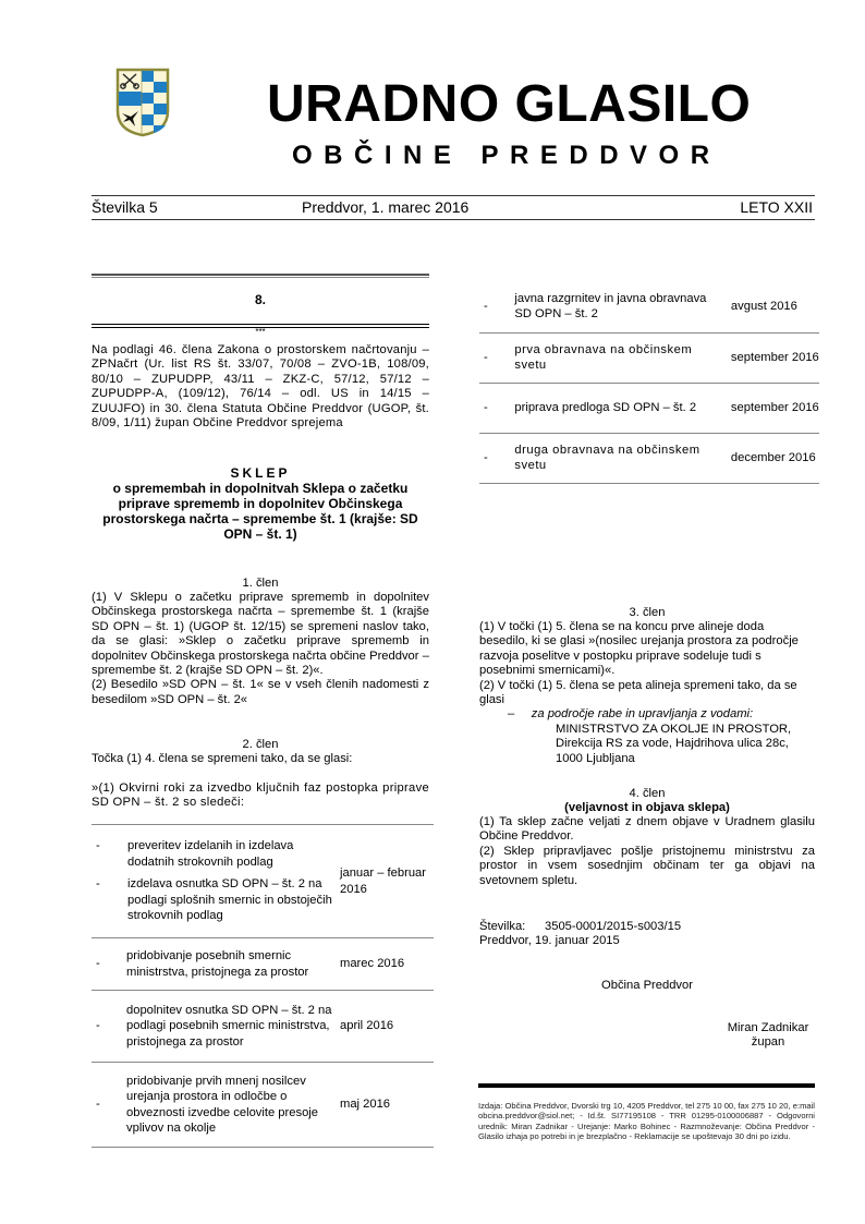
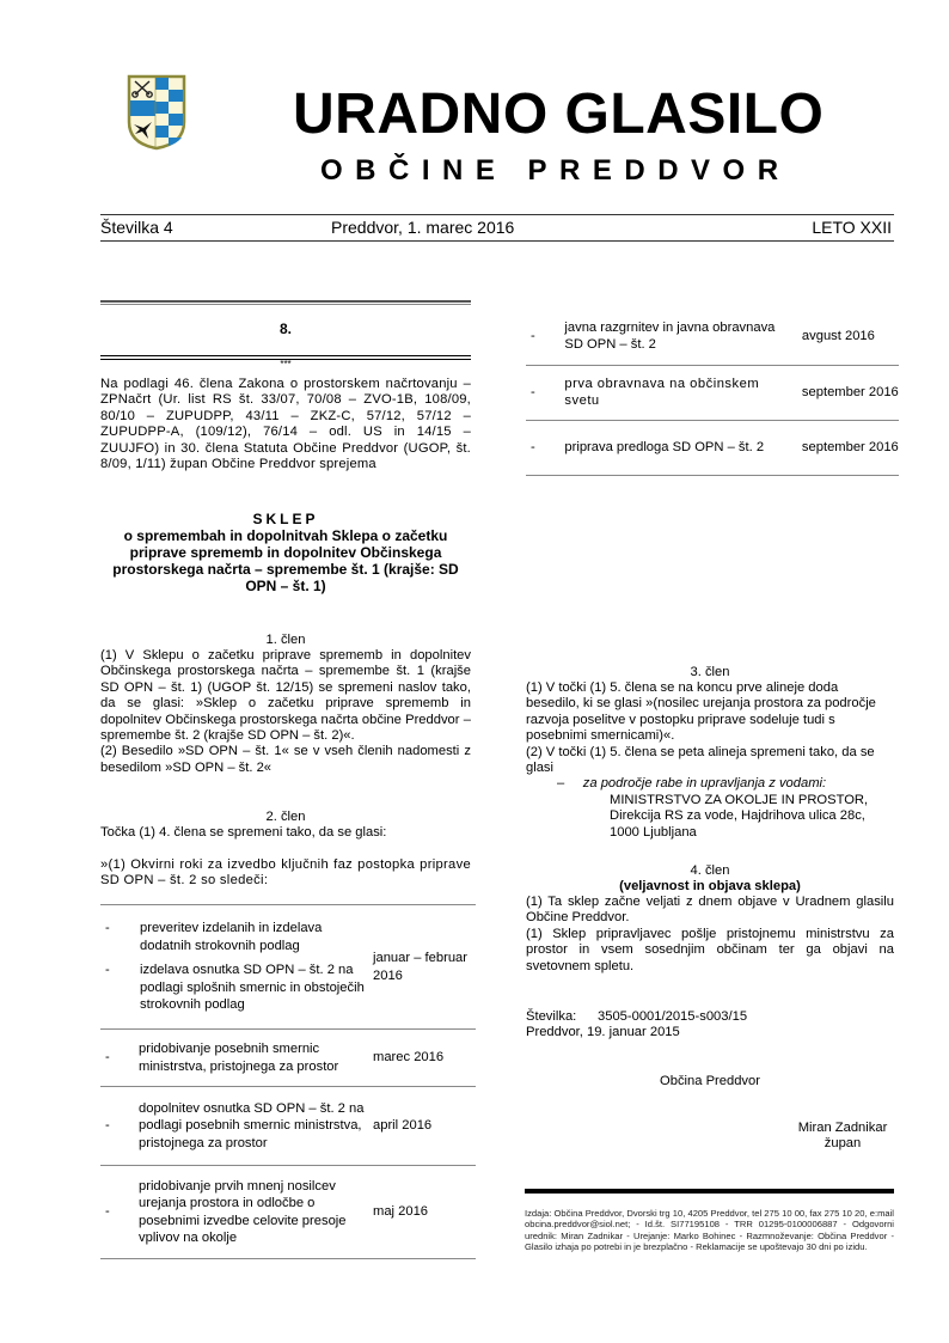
  URADNO GLASILO
  OBČINE PREDDVOR
- Številka 5
+ Številka 4
  Preddvor, 1. marec 2016
  LETO XXII
  8.
  ***
  Na podlagi 46. člena Zakona o prostorskem načrtovanju – ZPNačrt (Ur. list RS št. 33/07, 70/08 – ZVO-1B, 108/09, 80/10 – ZUPUDPP, 43/11 – ZKZ-C, 57/12, 57/12 – ZUPUDPP-A, (109/12), 76/14 – odl. US in 14/15 – ZUUJFO) in 30. člena Statuta Občine Preddvor (UGOP, št. 8/09, 1/11) župan Občine Preddvor sprejema
  SKLEP
  o spremembah in dopolnitvah Sklepa o začetku priprave sprememb in dopolnitev Občinskega prostorskega načrta – spremembe št. 1 (krajše: SD OPN – št. 1)
  1. člen
  (1) V Sklepu o začetku priprave sprememb in dopolnitev Občinskega prostorskega načrta – spremembe št. 1 (krajše SD OPN – št. 1) (UGOP št. 12/15) se spremeni naslov tako, da se glasi: »Sklep o začetku priprave sprememb in dopolnitev Občinskega prostorskega načrta občine Preddvor – spremembe št. 2 (krajše SD OPN – št. 2)«.
  (2) Besedilo »SD OPN – št. 1« se v vseh členih nadomesti z besedilom »SD OPN – št. 2«
  2. člen
  Točka (1) 4. člena se spremeni tako, da se glasi:
  »(1) Okvirni roki za izvedbo ključnih faz postopka priprave SD OPN – št. 2 so sledeči:
  - preveritev izdelanih in izdelava dodatnih strokovnih podlag - izdelava osnutka SD OPN – št. 2 na podlagi splošnih smernic in obstoječih strokovnih podlag	januar – februar 2016
  -	pridobivanje posebnih smernic ministrstva, pristojnega za prostor	marec 2016
  -	dopolnitev osnutka SD OPN – št. 2 na podlagi posebnih smernic ministrstva, pristojnega za prostor	april 2016
- -	pridobivanje prvih mnenj nosilcev urejanja prostora in odločbe o obveznosti izvedbe celovite presoje vplivov na okolje	maj 2016
+ -	pridobivanje prvih mnenj nosilcev urejanja prostora in odločbe o posebnimi izvedbe celovite presoje vplivov na okolje	maj 2016
  -	javna razgrnitev in javna obravnava SD OPN – št. 2	avgust 2016
  -	prva obravnava na občinskem svetu	september 2016
  -	priprava predloga SD OPN – št. 2	september 2016
- -	druga obravnava na občinskem svetu	december 2016
  3. člen
  (1) V točki (1) 5. člena se na koncu prve alineje doda besedilo, ki se glasi »(nosilec urejanja prostora za področje razvoja poselitve v postopku priprave sodeluje tudi s posebnimi smernicami)«.
  (2) V točki (1) 5. člena se peta alineja spremeni tako, da se glasi
  – za področje rabe in upravljanja z vodami:
  MINISTRSTVO ZA OKOLJE IN PROSTOR,
  Direkcija RS za vode, Hajdrihova ulica 28c,
  1000 Ljubljana
  4. člen
  (veljavnost in objava sklepa)
  (1) Ta sklep začne veljati z dnem objave v Uradnem glasilu Občine Preddvor.
- (2) Sklep pripravljavec pošlje pristojnemu ministrstvu za prostor in vsem sosednjim občinam ter ga objavi na svetovnem spletu.
+ (1) Sklep pripravljavec pošlje pristojnemu ministrstvu za prostor in vsem sosednjim občinam ter ga objavi na svetovnem spletu.
  Številka: 3505-0001/2015-s003/15
  Preddvor, 19. januar 2015
  Občina Preddvor
  Miran Zadnikar
  župan
  Izdaja: Občina Preddvor, Dvorski trg 10, 4205 Preddvor, tel 275 10 00, fax 275 10 20, e:mail obcina.preddvor@siol.net; - Id.št. SI77195108 - TRR 01295-0100006887 - Odgovorni urednik: Miran Zadnikar - Urejanje: Marko Bohinec - Razmnoževanje: Občina Preddvor - Glasilo izhaja po potrebi in je brezplačno - Reklamacije se upoštevajo 30 dni po izidu.
